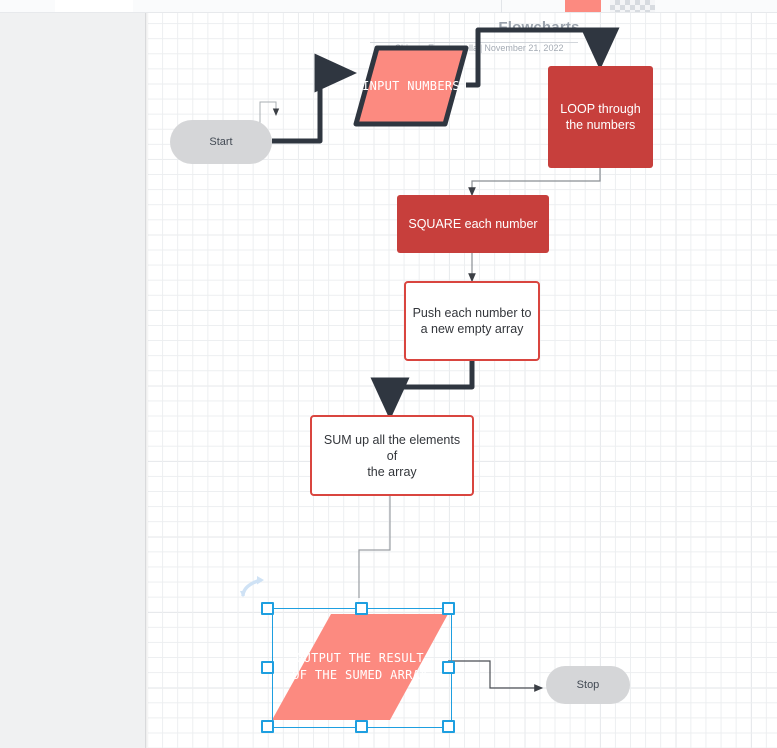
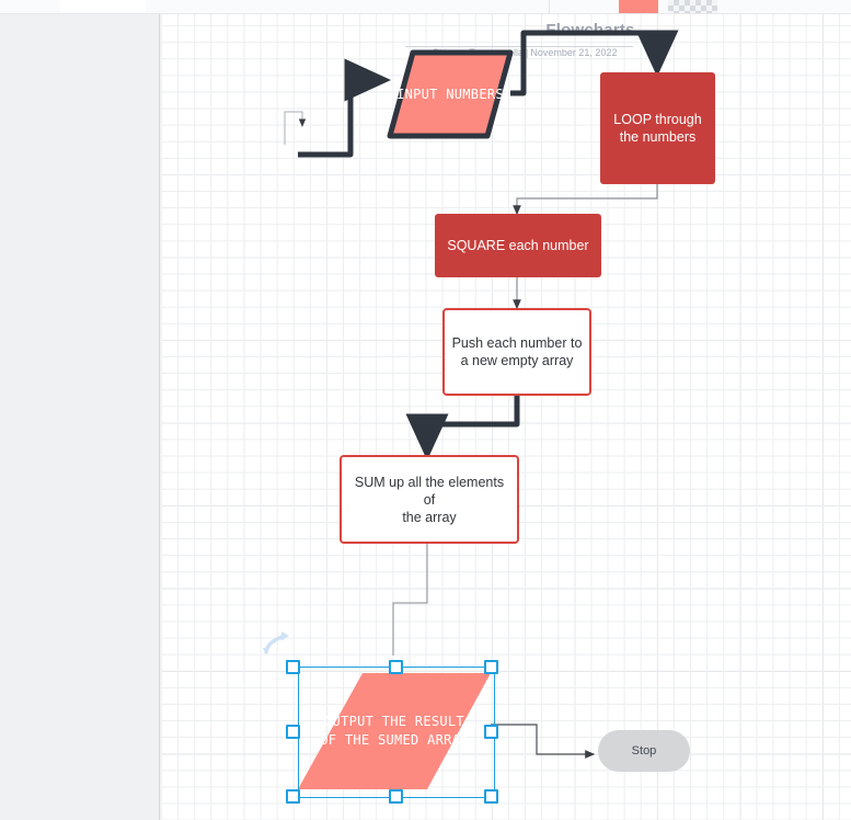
- Start
  INPUT NUMBERS
  LOOP through
  the numbers
  SQUARE each number
  Push each number to
  a new empty array
  SUM up all the elements of
  the array
  OUTPUT THE RESULT
  OF THE SUMED ARRAY
  Stop
